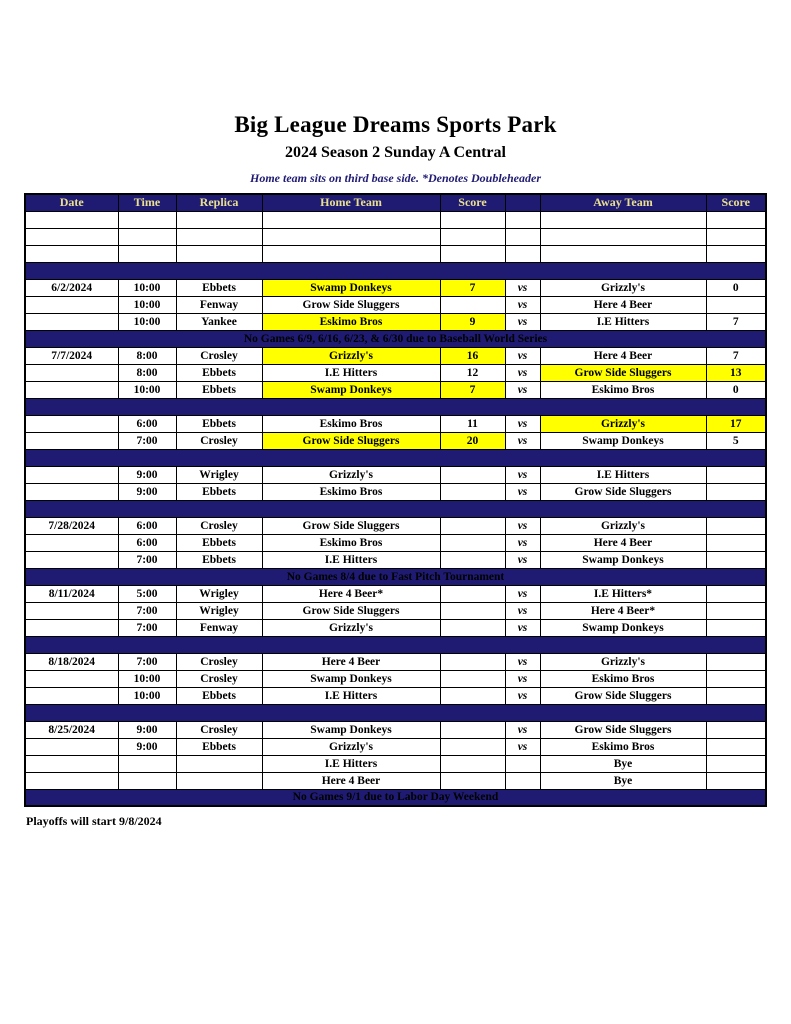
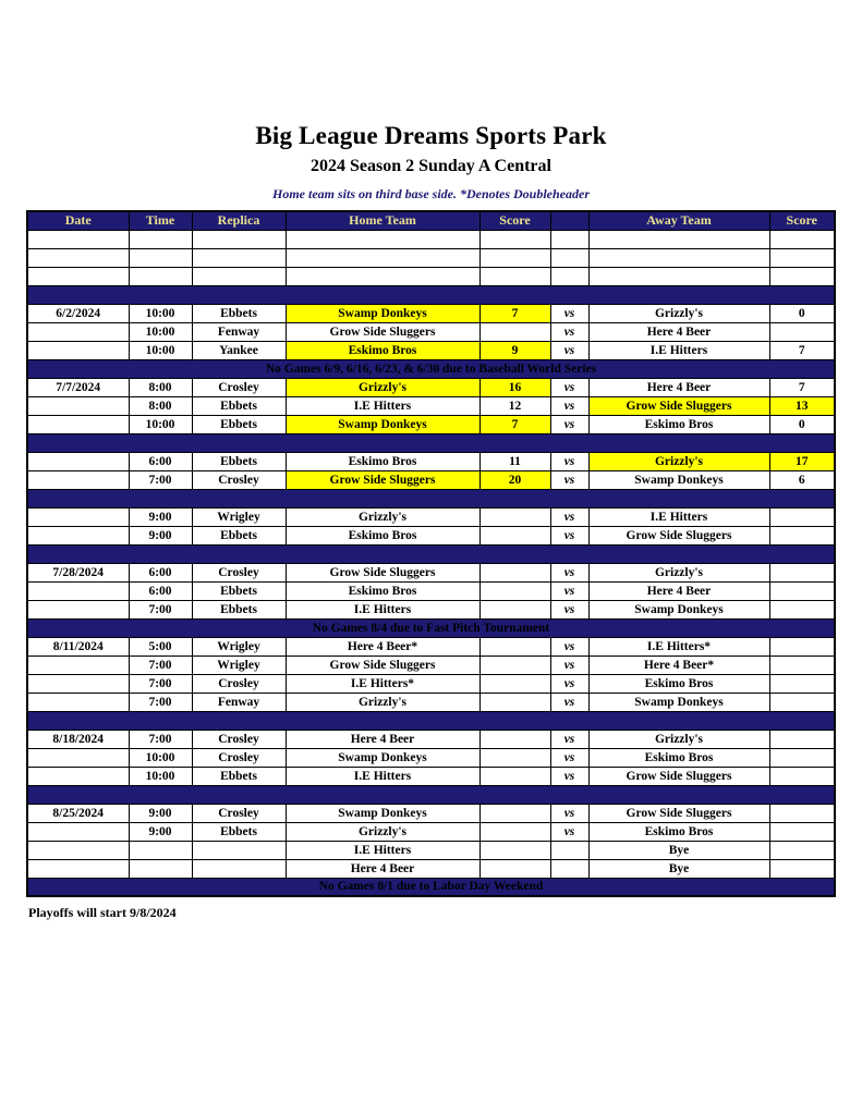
  Big League Dreams Sports Park
  2024 Season 2 Sunday A Central
  Home team sits on third base side. *Denotes Doubleheader
  Date	Time	Replica	Home Team	Score		Away Team	Score
  6/2/2024	10:00	Ebbets	Swamp Donkeys	7	vs	Grizzly's	0
  	10:00	Fenway	Grow Side Sluggers		vs	Here 4 Beer
  	10:00	Yankee	Eskimo Bros	9	vs	I.E Hitters	7
  No Games 6/9, 6/16, 6/23, & 6/30 due to Baseball World Series
  7/7/2024	8:00	Crosley	Grizzly's	16	vs	Here 4 Beer	7
  	8:00	Ebbets	I.E Hitters	12	vs	Grow Side Sluggers	13
  	10:00	Ebbets	Swamp Donkeys	7	vs	Eskimo Bros	0
  	6:00	Ebbets	Eskimo Bros	11	vs	Grizzly's	17
- 	7:00	Crosley	Grow Side Sluggers	20	vs	Swamp Donkeys	5
+ 	7:00	Crosley	Grow Side Sluggers	20	vs	Swamp Donkeys	6
  	9:00	Wrigley	Grizzly's		vs	I.E Hitters
  	9:00	Ebbets	Eskimo Bros		vs	Grow Side Sluggers
  7/28/2024	6:00	Crosley	Grow Side Sluggers		vs	Grizzly's
  	6:00	Ebbets	Eskimo Bros		vs	Here 4 Beer
  	7:00	Ebbets	I.E Hitters		vs	Swamp Donkeys
  No Games 8/4 due to Fast Pitch Tournament
  8/11/2024	5:00	Wrigley	Here 4 Beer*		vs	I.E Hitters*
  	7:00	Wrigley	Grow Side Sluggers		vs	Here 4 Beer*
+ 	7:00	Crosley	I.E Hitters*		vs	Eskimo Bros
  	7:00	Fenway	Grizzly's		vs	Swamp Donkeys
  8/18/2024	7:00	Crosley	Here 4 Beer		vs	Grizzly's
  	10:00	Crosley	Swamp Donkeys		vs	Eskimo Bros
  	10:00	Ebbets	I.E Hitters		vs	Grow Side Sluggers
  8/25/2024	9:00	Crosley	Swamp Donkeys		vs	Grow Side Sluggers
  	9:00	Ebbets	Grizzly's		vs	Eskimo Bros
  			I.E Hitters			Bye
  			Here 4 Beer			Bye
- No Games 9/1 due to Labor Day Weekend
+ No Games 8/1 due to Labor Day Weekend
  Playoffs will start 9/8/2024
